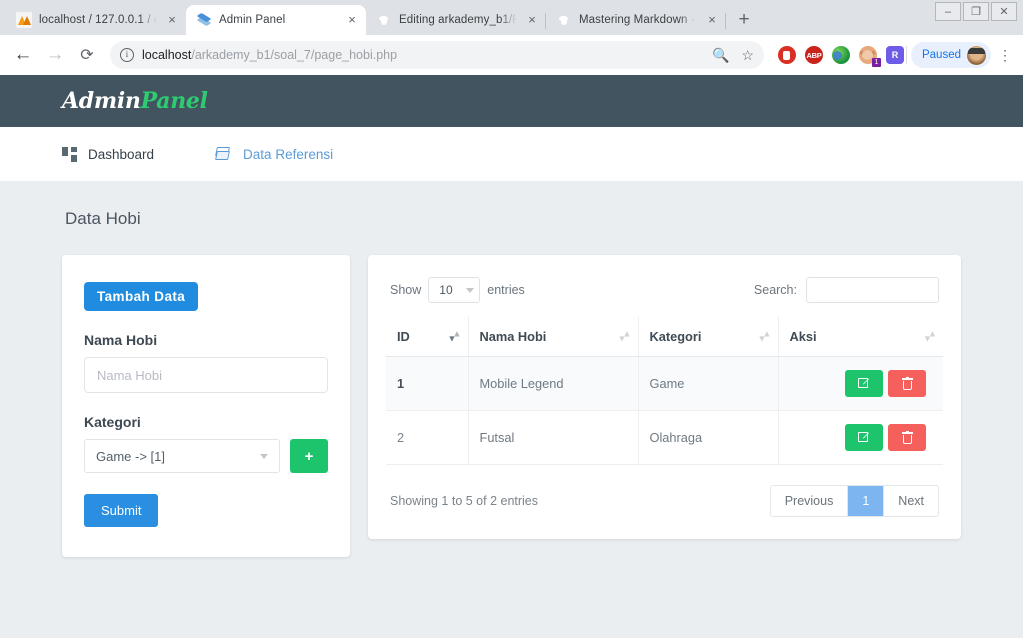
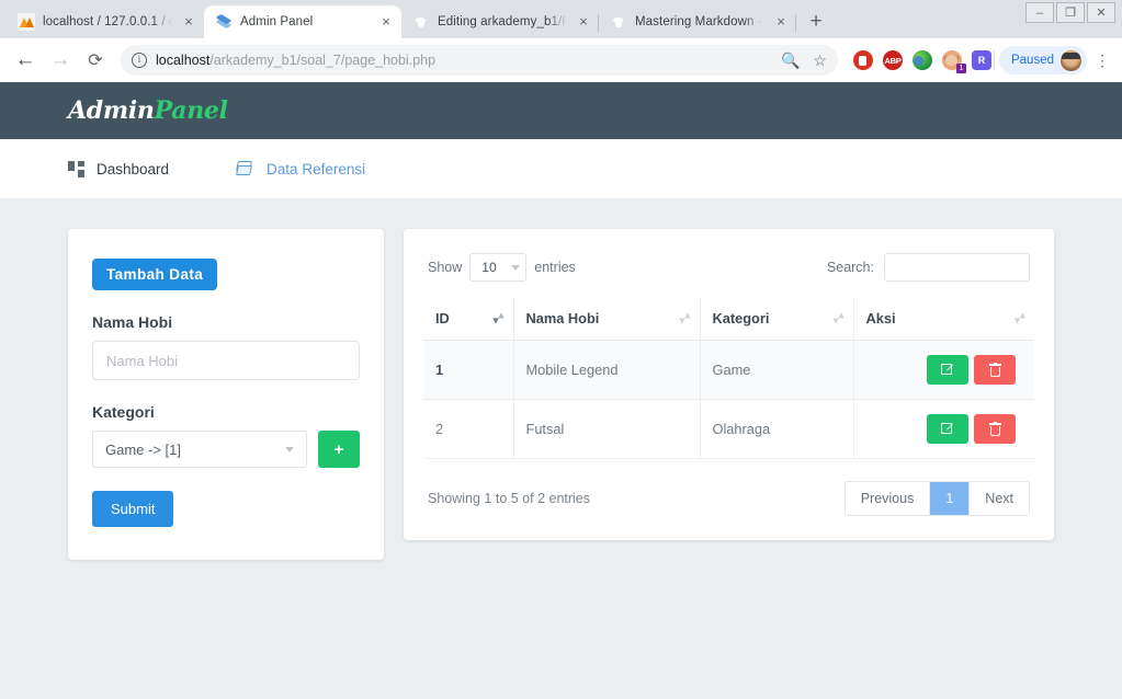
  localhost / 127.0.0.1 /
  ×
  Admin Panel
  ×
  Editing arkademy_b1/R
  ×
  Mastering Markdown ·
  ×
  +
  –
  ❐
  ✕
  ←
  →
  ⟳
  i
  localhost/arkademy_b1/soal_7/page_hobi.php
  🔍
  ☆
  ABP
  R
  Paused
  ⋮
  AdminPanel
  Dashboard
  Data Referensi
- Data Hobi
  Tambah Data
  Nama Hobi
  Nama Hobi
  Kategori
  Game -> [1]
  +
  Submit
  Show
  10
  entries
  Search:
  ID ▲▼	Nama Hobi ▲▼	Kategori ▲▼	Aksi ▲▼
  1	Mobile Legend	Game
  2	Futsal	Olahraga
  Showing 1 to 5 of 2 entries
  Previous
  1
  Next
